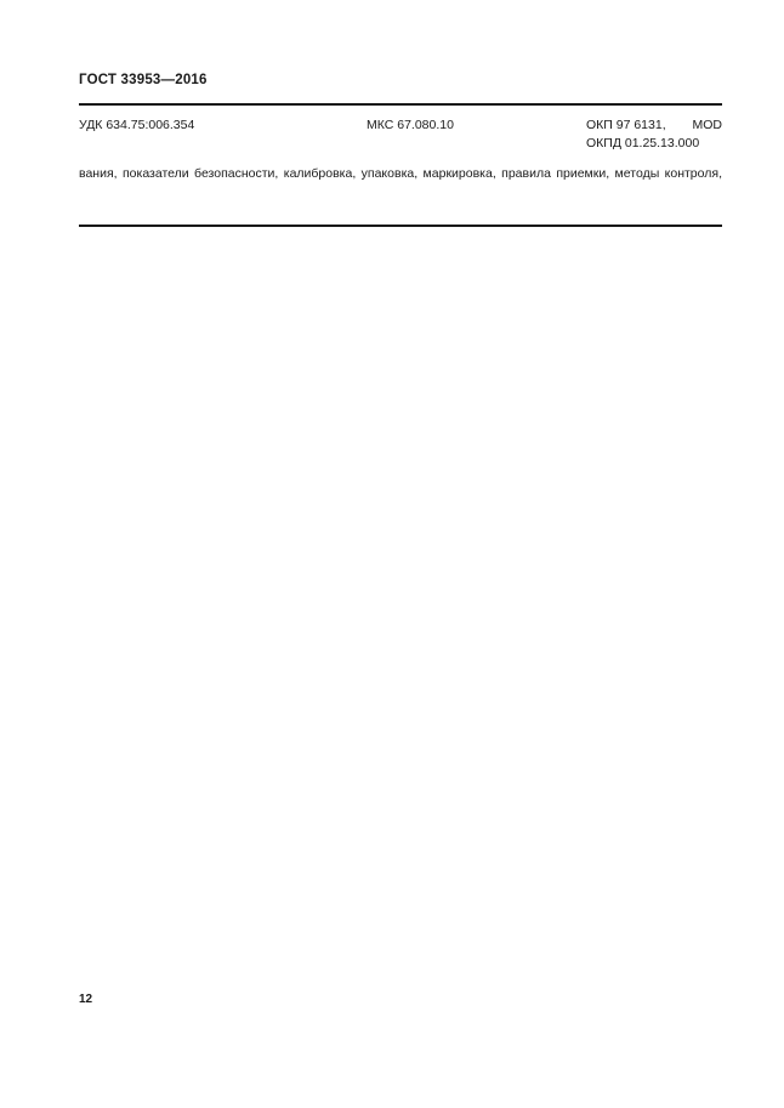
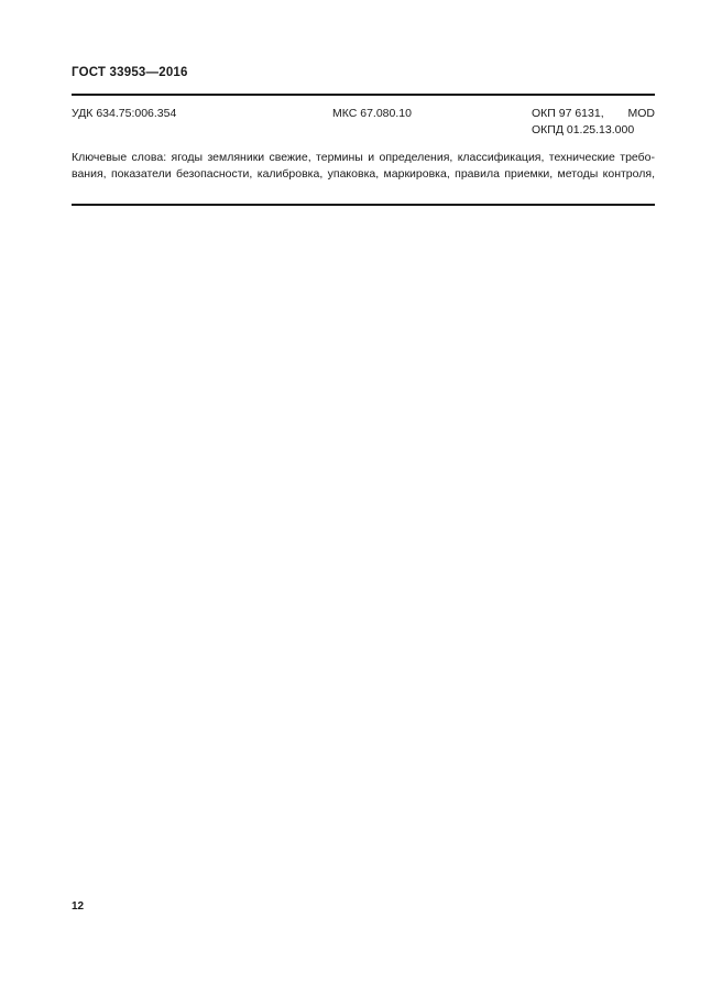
  ГОСТ 33953—2016
  УДК 634.75:006.354
  МКС 67.080.10
  ОКП 97 6131,
  MOD
  ОКПД 01.25.13.000
+ Ключевые слова: ягоды земляники свежие, термины и определения, классификация, технические требо-
  вания, показатели безопасности, калибровка, упаковка, маркировка, правила приемки, методы контроля,
  12
